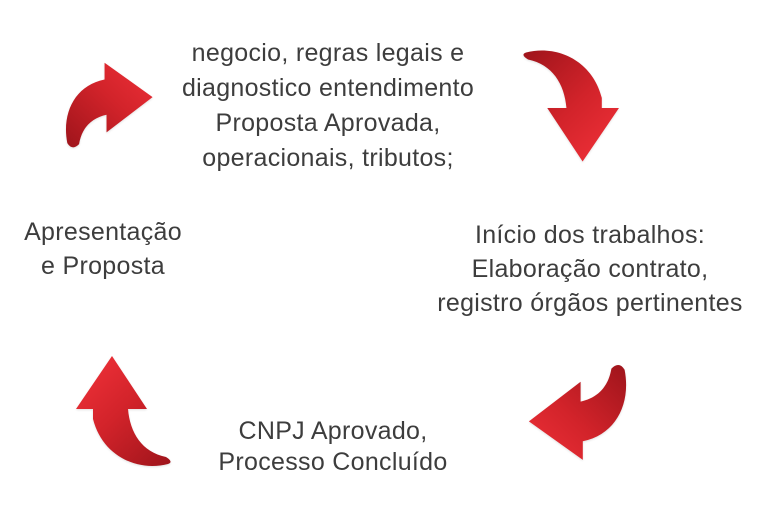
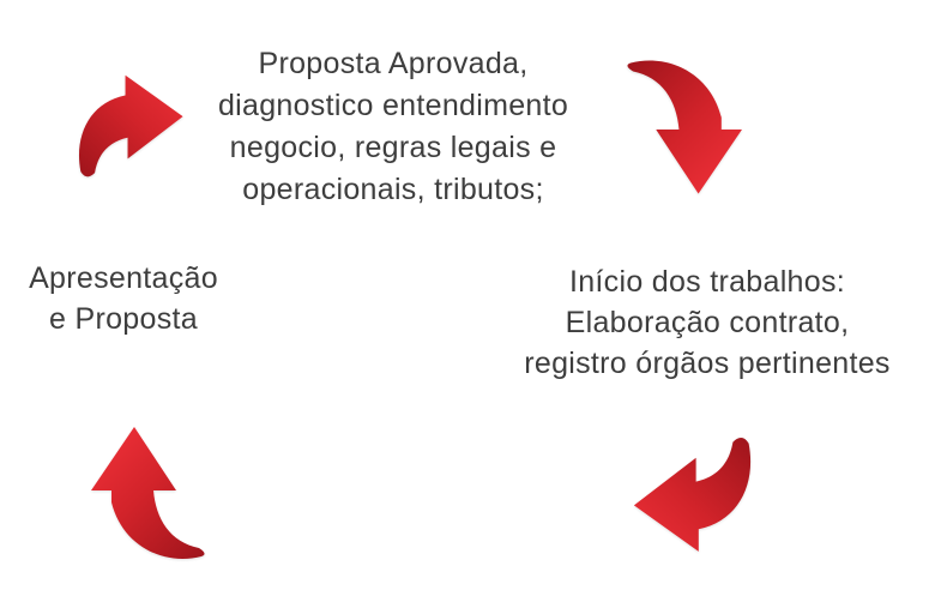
- negocio, regras legais e
+ Proposta Aprovada,
  diagnostico entendimento
- Proposta Aprovada,
+ negocio, regras legais e
  operacionais, tributos;
  Início dos trabalhos:
  Elaboração contrato,
  registro órgãos pertinentes
  Apresentação
  e Proposta
- CNPJ Aprovado,
- Processo Concluído
